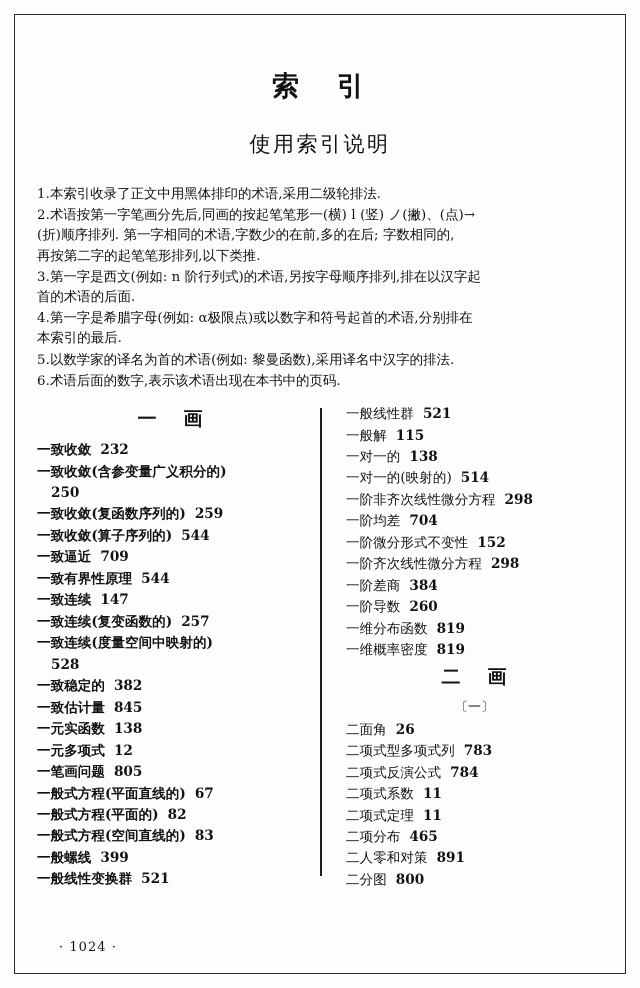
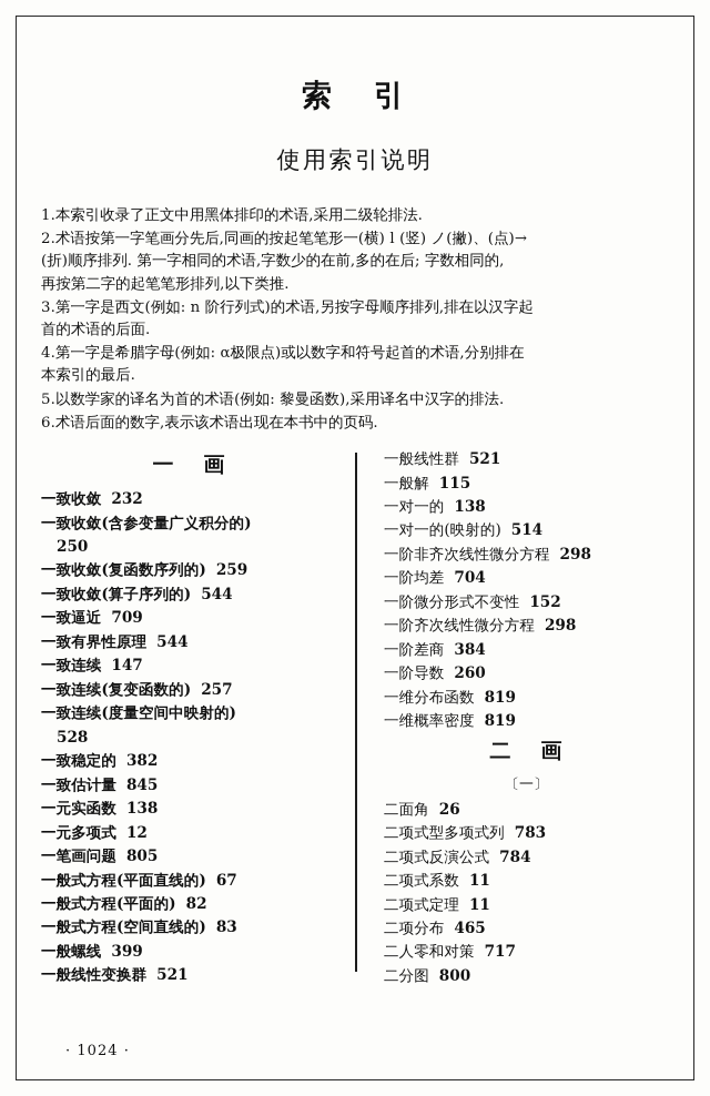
  索 引
  使用索引说明
  1.本索引收录了正文中用黑体排印的术语,采用二级轮排法.
  2.术语按第一字笔画分先后,同画的按起笔笔形一(横) l (竖) ノ(撇)、(点)→
  (折)顺序排列. 第一字相同的术语,字数少的在前,多的在后; 字数相同的,
  再按第二字的起笔笔形排列,以下类推.
  3.第一字是西文(例如: n 阶行列式)的术语,另按字母顺序排列,排在以汉字起
  首的术语的后面.
  4.第一字是希腊字母(例如: α极限点)或以数字和符号起首的术语,分别排在
  本索引的最后.
  5.以数学家的译名为首的术语(例如: 黎曼函数),采用译名中汉字的排法.
  6.术语后面的数字,表示该术语出现在本书中的页码.
  一 画
  一致收敛 232
  一致收敛(含参变量广义积分的)
  250
  一致收敛(复函数序列的) 259
  一致收敛(算子序列的) 544
  一致逼近 709
  一致有界性原理 544
  一致连续 147
  一致连续(复变函数的) 257
  一致连续(度量空间中映射的)
  528
  一致稳定的 382
  一致估计量 845
  一元实函数 138
  一元多项式 12
  一笔画问题 805
  一般式方程(平面直线的) 67
  一般式方程(平面的) 82
  一般式方程(空间直线的) 83
  一般螺线 399
  一般线性变换群 521
  一般线性群 521
  一般解 115
  一对一的 138
  一对一的(映射的) 514
  一阶非齐次线性微分方程 298
  一阶均差 704
  一阶微分形式不变性 152
  一阶齐次线性微分方程 298
  一阶差商 384
  一阶导数 260
  一维分布函数 819
  一维概率密度 819
  二 画
  〔一〕
  二面角 26
  二项式型多项式列 783
  二项式反演公式 784
  二项式系数 11
  二项式定理 11
  二项分布 465
- 二人零和对策 891
+ 二人零和对策 717
  二分图 800
  · 1024 ·
